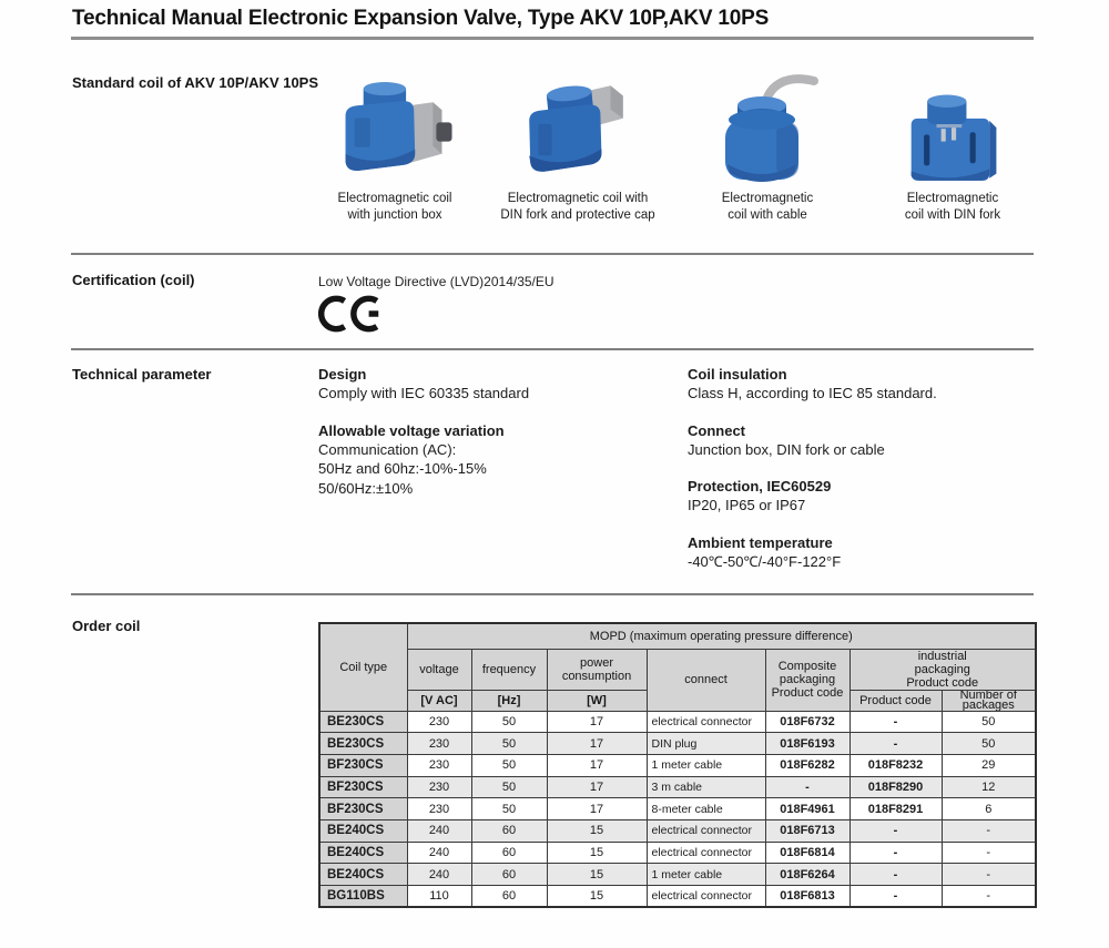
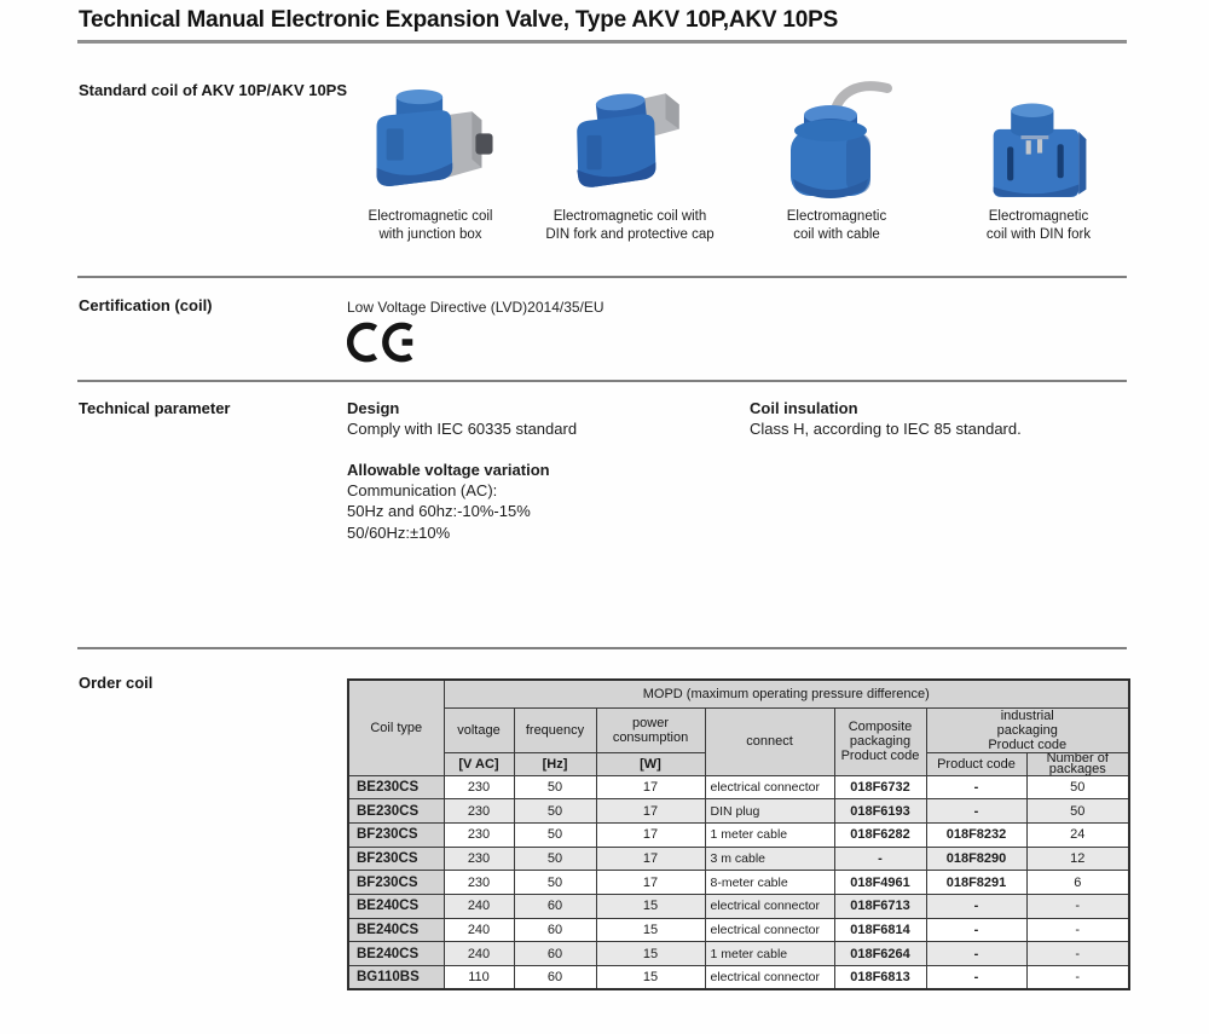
  Technical Manual Electronic Expansion Valve, Type AKV 10P,AKV 10PS
  Standard coil of AKV 10P/AKV 10PS
  Electromagnetic coil
  with junction box
  Electromagnetic coil with
  DIN fork and protective cap
  Electromagnetic
  coil with cable
  Electromagnetic
  coil with DIN fork
  Certification (coil)
  Low Voltage Directive (LVD)2014/35/EU
  Technical parameter
  Design
  Comply with IEC 60335 standard
  Allowable voltage variation
  Communication (AC):
  50Hz and 60hz:-10%-15%
  50/60Hz:±10%
  Coil insulation
  Class H, according to IEC 85 standard.
- Connect
- Junction box, DIN fork or cable
- Protection, IEC60529
- IP20, IP65 or IP67
- Ambient temperature
- -40℃-50℃/-40°F-122°F
  Order coil
  Coil type	MOPD (maximum operating pressure difference)
  voltage	frequency	power consumption	connect	Composite packaging Product code	industrial packaging Product code
  [V AC]	[Hz]	[W]	Product code	Number of packages
  BE230CS	230	50	17	electrical connector	018F6732	-	50
  BE230CS	230	50	17	DIN plug	018F6193	-	50
- BF230CS	230	50	17	1 meter cable	018F6282	018F8232	29
+ BF230CS	230	50	17	1 meter cable	018F6282	018F8232	24
  BF230CS	230	50	17	3 m cable	-	018F8290	12
  BF230CS	230	50	17	8-meter cable	018F4961	018F8291	6
  BE240CS	240	60	15	electrical connector	018F6713	-	-
  BE240CS	240	60	15	electrical connector	018F6814	-	-
  BE240CS	240	60	15	1 meter cable	018F6264	-	-
  BG110BS	110	60	15	electrical connector	018F6813	-	-
